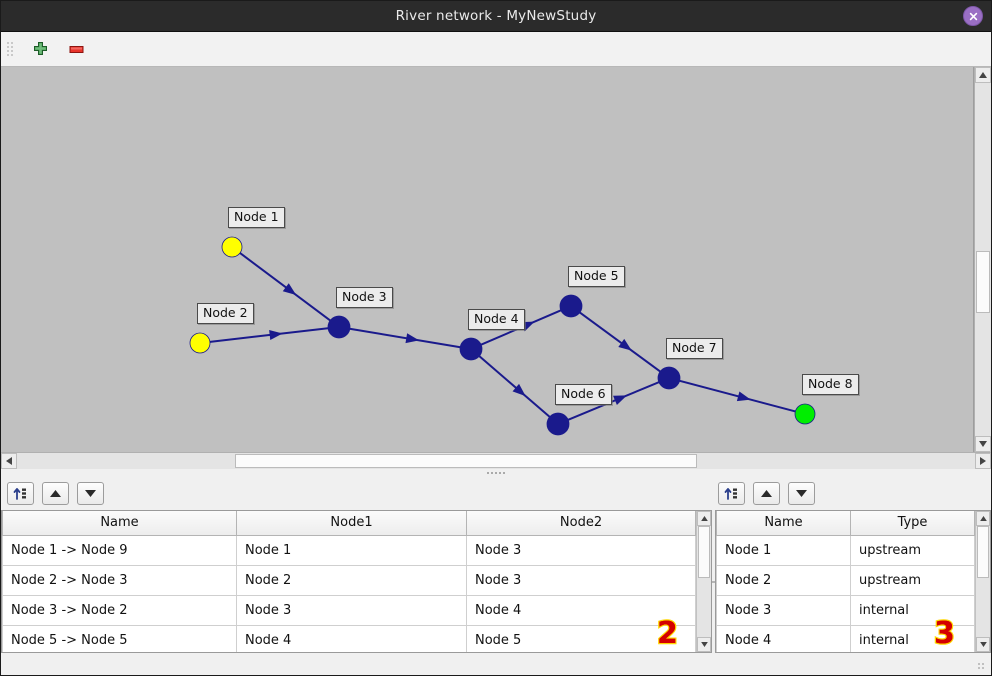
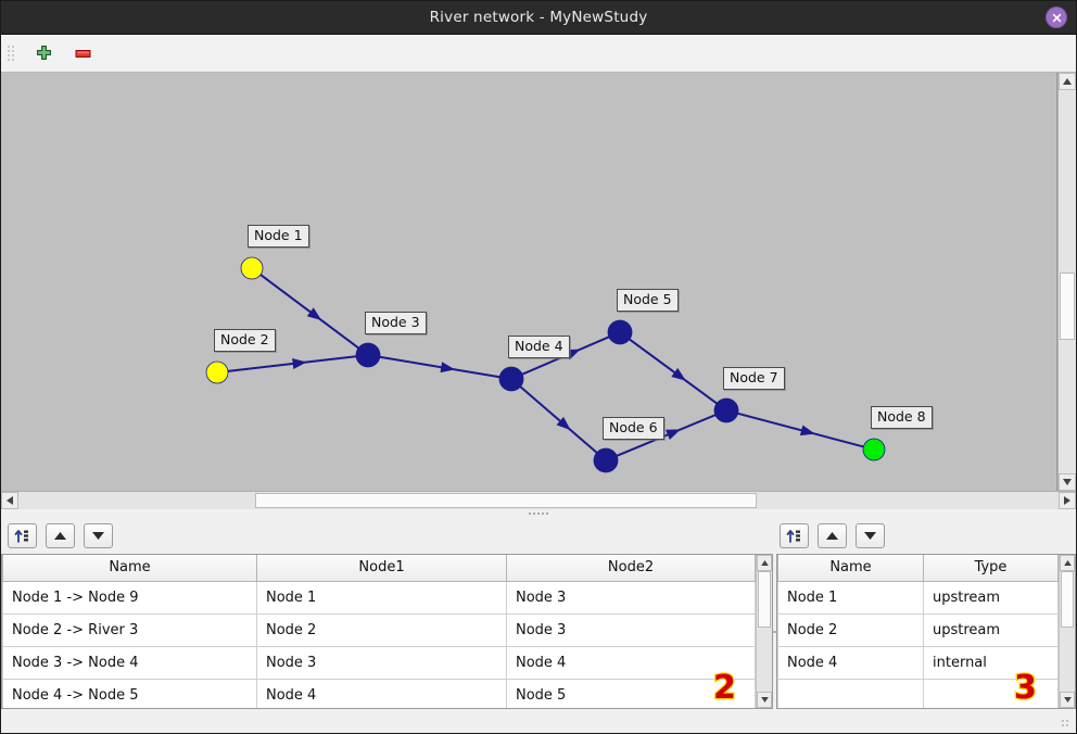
  River network - MyNewStudy
  Node 1
  Node 2
  Node 3
  Node 4
  Node 5
  Node 6
  Node 7
  Node 8
  Name	Node1	Node2
  Node 1 -> Node 9	Node 1	Node 3
- Node 2 -> Node 3	Node 2	Node 3
+ Node 2 -> River 3	Node 2	Node 3
- Node 3 -> Node 2	Node 3	Node 4
+ Node 3 -> Node 4	Node 3	Node 4
- Node 5 -> Node 5	Node 4	Node 5
+ Node 4 -> Node 5	Node 4	Node 5
  2
  Name	Type
  Node 1	upstream
  Node 2	upstream
- Node 3	internal
  Node 4	internal
  3
